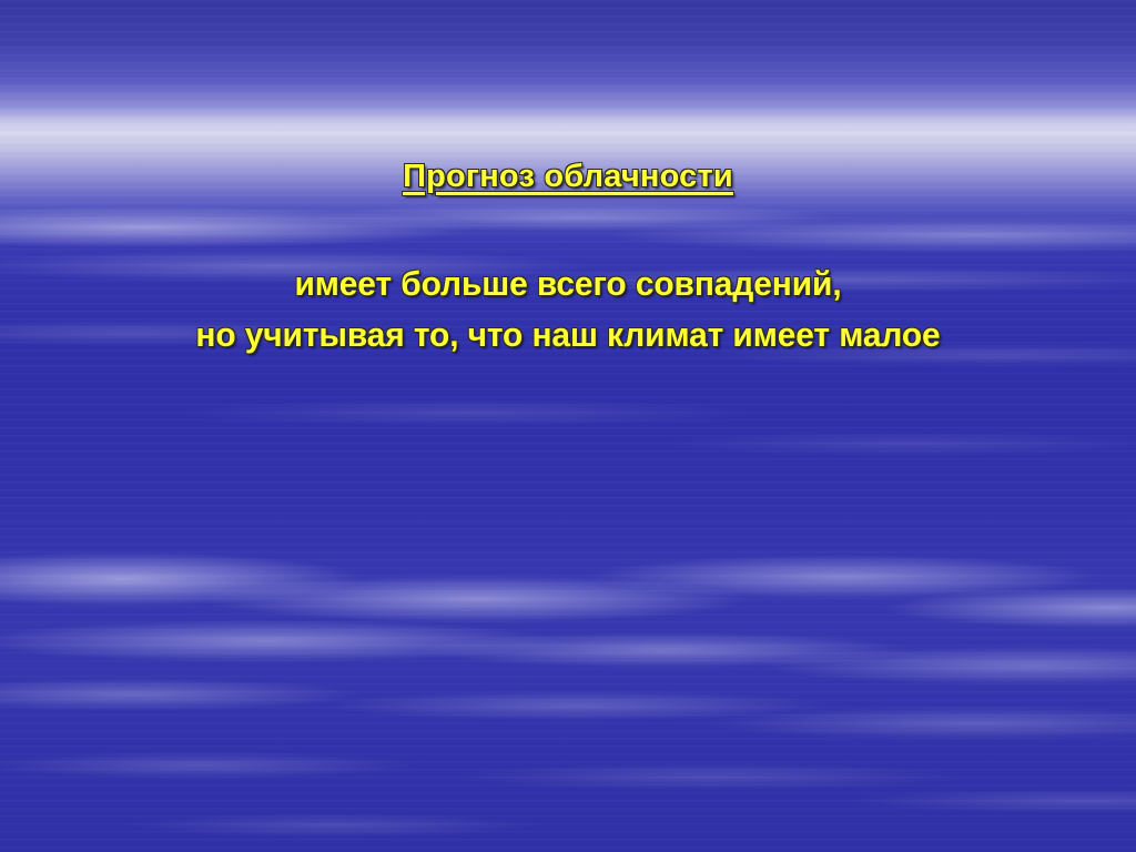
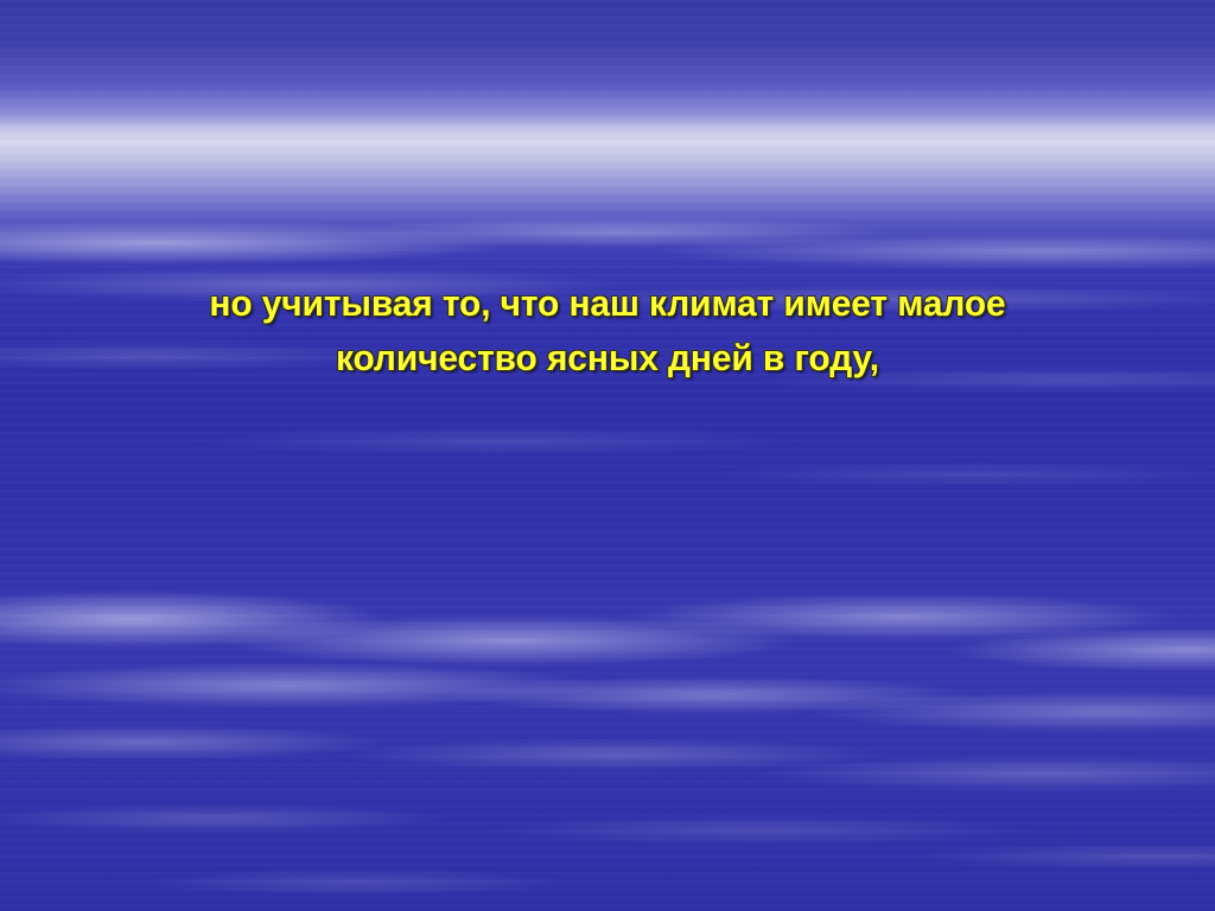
- Прогноз облачности
- имеет больше всего совпадений,
  но учитывая то, что наш климат имеет малое
+ количество ясных дней в году,
